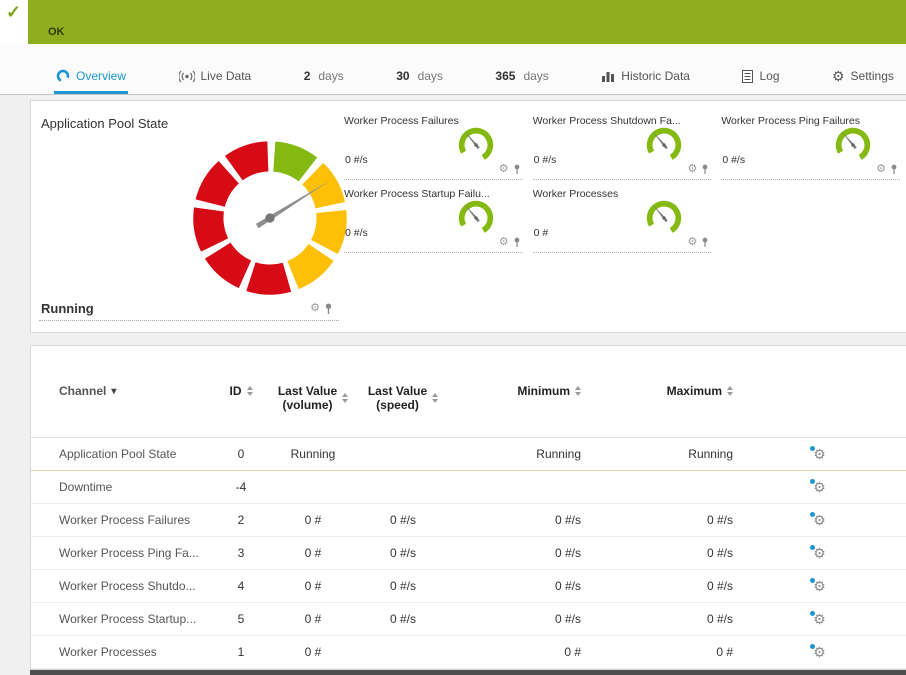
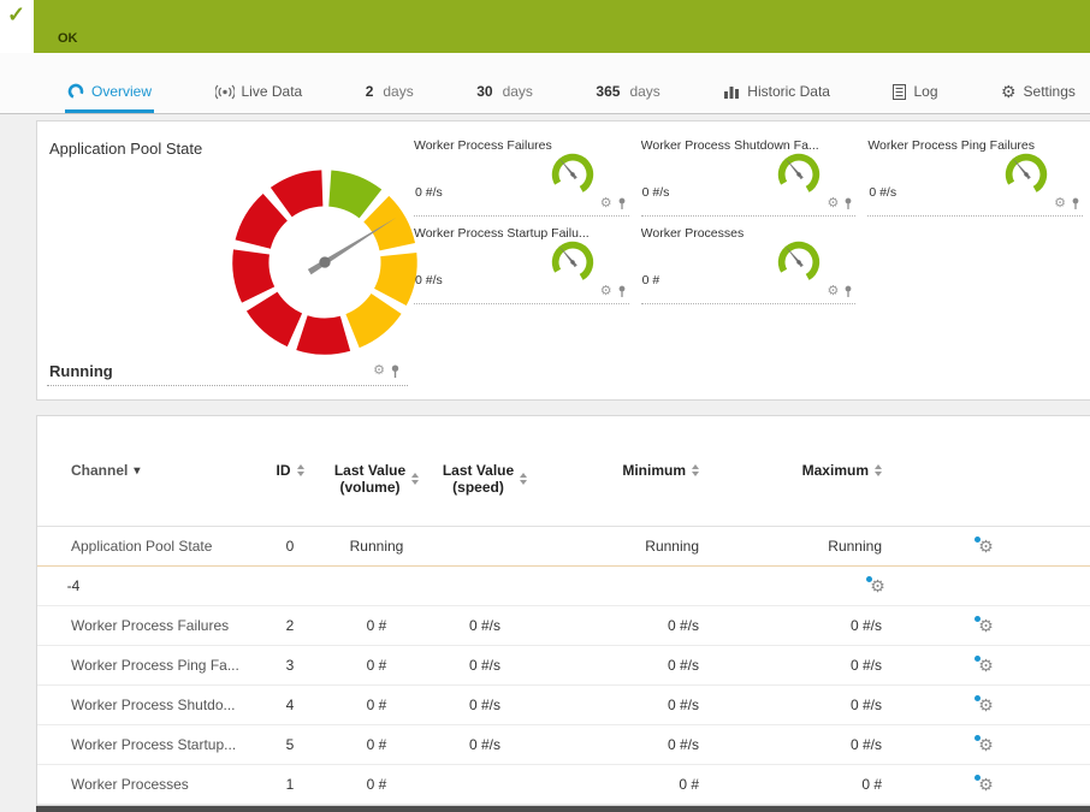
  ✓
  OK
  Overview
  Live Data
  2
  days
  30
  days
  365
  days
  Historic Data
  Log
  ⚙
  Settings
  Application Pool State
  Running
  ⚙
  Worker Process Failures
  0 #/s
  ⚙
  Worker Process Shutdown Fa...
  0 #/s
  ⚙
  Worker Process Ping Failures
  0 #/s
  ⚙
  Worker Process Startup Failu...
  0 #/s
  ⚙
  Worker Processes
  0 #
  ⚙
  Channel
  ▾
  ID
  Last Value
  (volume)
  Last Value
  (speed)
  Minimum
  Maximum
  Application Pool State
  0
  Running
  Running
  Running
  ⚙
- Downtime
  -4
  ⚙
  Worker Process Failures
  2
  0 #
  0 #/s
  0 #/s
  0 #/s
  ⚙
  Worker Process Ping Fa...
  3
  0 #
  0 #/s
  0 #/s
  0 #/s
  ⚙
  Worker Process Shutdo...
  4
  0 #
  0 #/s
  0 #/s
  0 #/s
  ⚙
  Worker Process Startup...
  5
  0 #
  0 #/s
  0 #/s
  0 #/s
  ⚙
  Worker Processes
  1
  0 #
  0 #
  0 #
  ⚙
